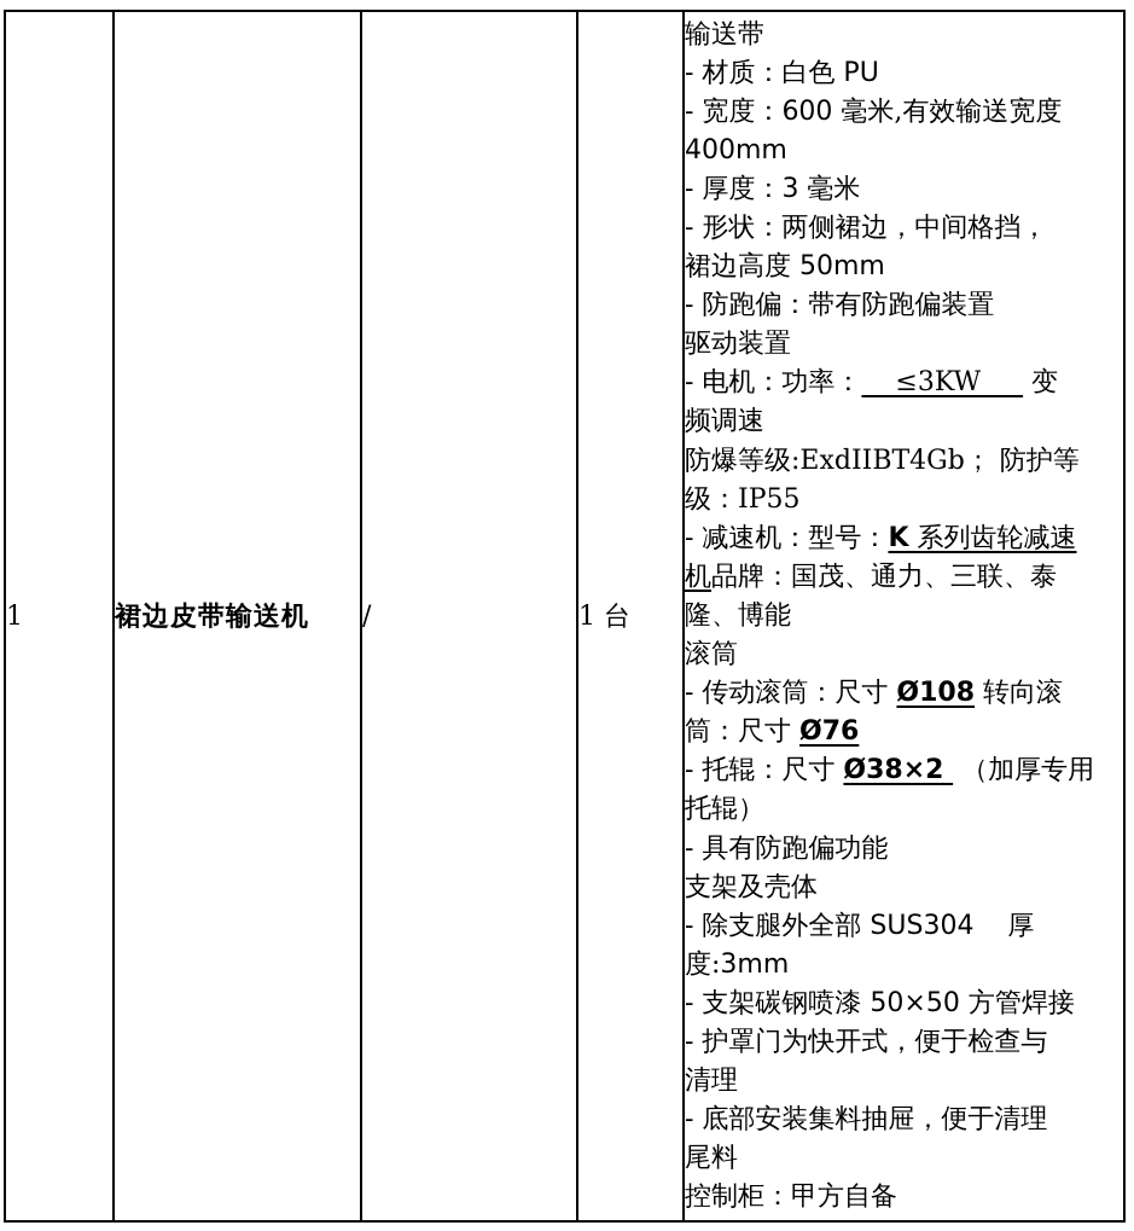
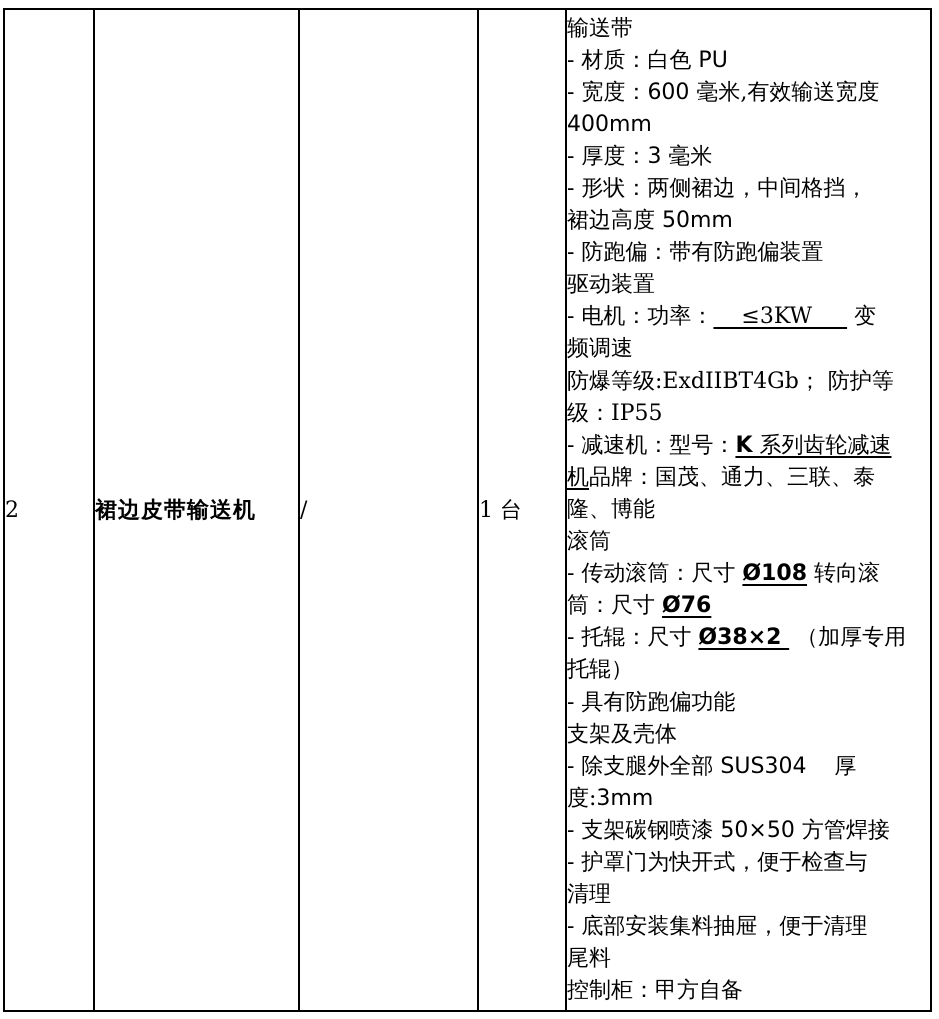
- 1	裙边皮带输送机	/	1 台	输送带- 材质：白色 PU- 宽度：600 毫米,有效输送宽度400mm- 厚度：3 毫米- 形状：两侧裙边，中间格挡，裙边高度 50mm- 防跑偏：带有防跑偏装置驱动装置- 电机：功率： ≤3KW 变频调速防爆等级:ExdIIBT4Gb； 防护等级：IP55- 减速机：型号：K 系列齿轮减速机品牌：国茂、通力、三联、泰隆、博能滚筒- 传动滚筒：尺寸 Ø108 转向滚筒：尺寸 Ø76- 托辊：尺寸 Ø38×2 （加厚专用托辊）- 具有防跑偏功能支架及壳体- 除支腿外全部 SUS304 厚度:3mm- 支架碳钢喷漆 50×50 方管焊接- 护罩门为快开式，便于检查与清理- 底部安装集料抽屉，便于清理尾料控制柜：甲方自备
+ 2	裙边皮带输送机	/	1 台	输送带- 材质：白色 PU- 宽度：600 毫米,有效输送宽度400mm- 厚度：3 毫米- 形状：两侧裙边，中间格挡，裙边高度 50mm- 防跑偏：带有防跑偏装置驱动装置- 电机：功率： ≤3KW 变频调速防爆等级:ExdIIBT4Gb； 防护等级：IP55- 减速机：型号：K 系列齿轮减速机品牌：国茂、通力、三联、泰隆、博能滚筒- 传动滚筒：尺寸 Ø108 转向滚筒：尺寸 Ø76- 托辊：尺寸 Ø38×2 （加厚专用托辊）- 具有防跑偏功能支架及壳体- 除支腿外全部 SUS304 厚度:3mm- 支架碳钢喷漆 50×50 方管焊接- 护罩门为快开式，便于检查与清理- 底部安装集料抽屉，便于清理尾料控制柜：甲方自备
